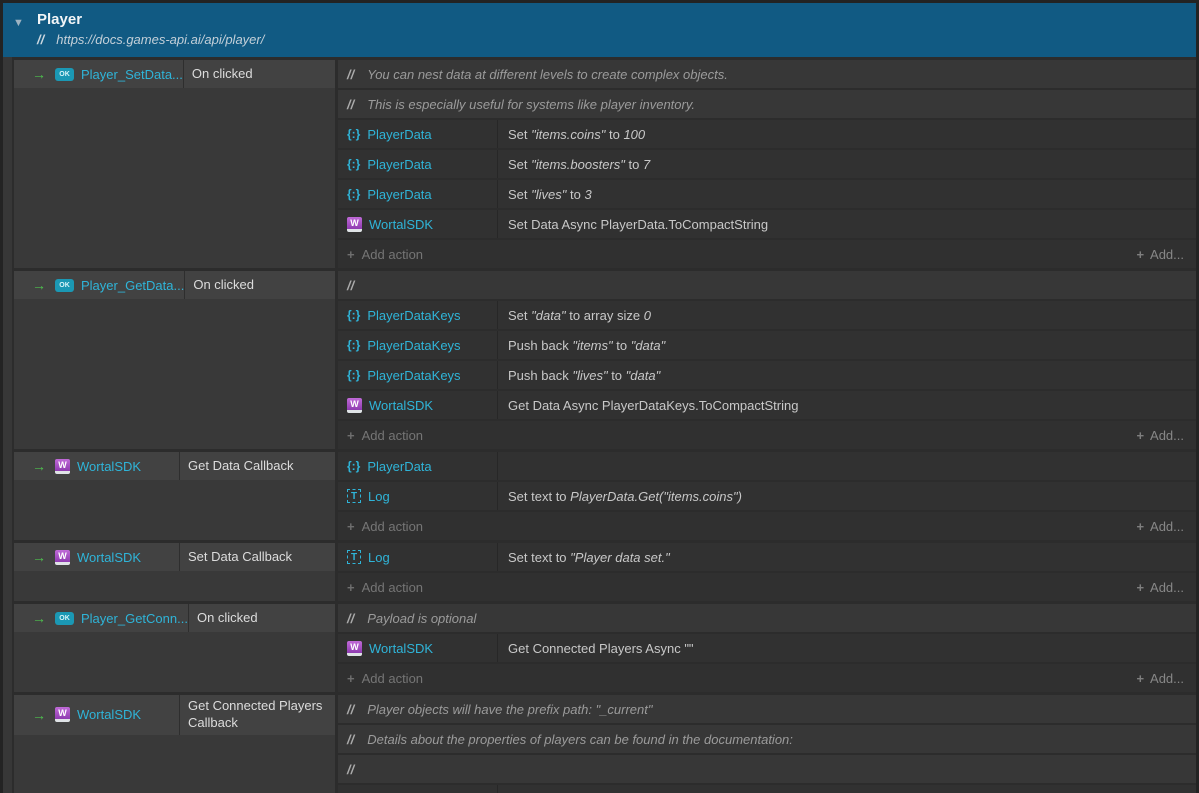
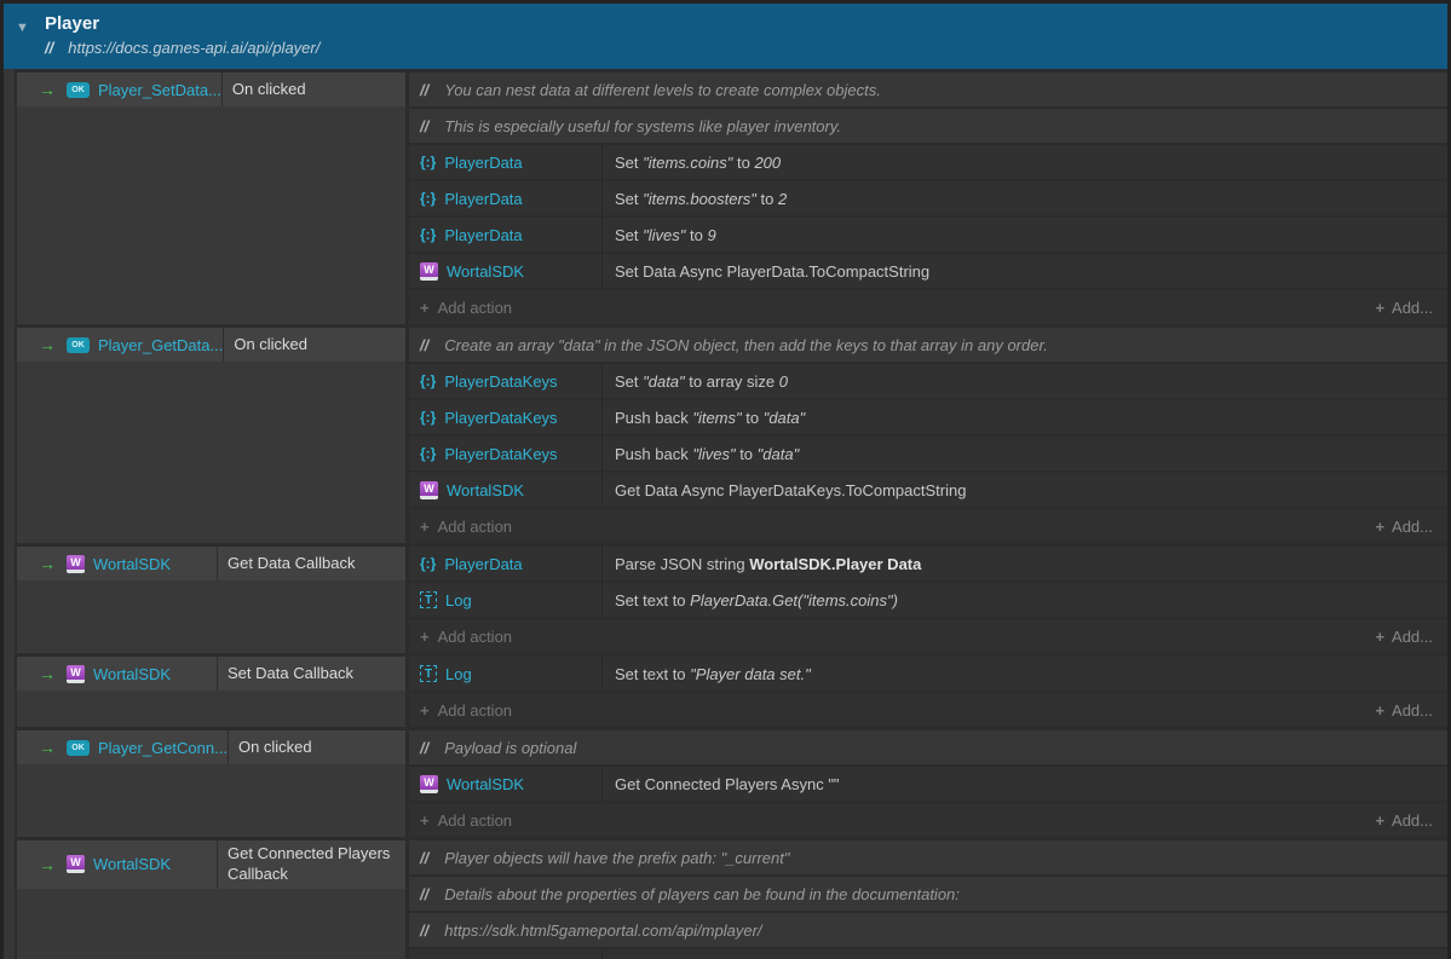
  ▼
  Player
  // https://docs.games-api.ai/api/player/
  →
  Player_SetData...
  On clicked
  //
  You can nest data at different levels to create complex objects.
  //
  This is especially useful for systems like player inventory.
  {:}
  PlayerData
- Set "items.coins" to 100
+ Set "items.coins" to 200
  {:}
  PlayerData
- Set "items.boosters" to 7
+ Set "items.boosters" to 2
  {:}
  PlayerData
- Set "lives" to 3
+ Set "lives" to 9
  W
  WortalSDK
  Set Data Async PlayerData.ToCompactString
  +
  Add action
  +
  Add...
  →
  Player_GetData...
  On clicked
  //
+ Create an array "data" in the JSON object, then add the keys to that array in any order.
  {:}
  PlayerDataKeys
  Set "data" to array size 0
  {:}
  PlayerDataKeys
  Push back "items" to "data"
  {:}
  PlayerDataKeys
  Push back "lives" to "data"
  W
  WortalSDK
  Get Data Async PlayerDataKeys.ToCompactString
  +
  Add action
  +
  Add...
  →
  W
  WortalSDK
  Get Data Callback
  {:}
  PlayerData
+ Parse JSON string WortalSDK.Player Data
  T
  Log
  Set text to PlayerData.Get("items.coins")
  +
  Add action
  +
  Add...
  →
  W
  WortalSDK
  Set Data Callback
  T
  Log
  Set text to "Player data set."
  +
  Add action
  +
  Add...
  →
  Player_GetConn...
  On clicked
  //
  Payload is optional
  W
  WortalSDK
  Get Connected Players Async ""
  +
  Add action
  +
  Add...
  →
  W
  WortalSDK
  Get Connected Players Callback
  //
  Player objects will have the prefix path: "_current"
  //
  Details about the properties of players can be found in the documentation:
  //
+ https://sdk.html5gameportal.com/api/mplayer/
